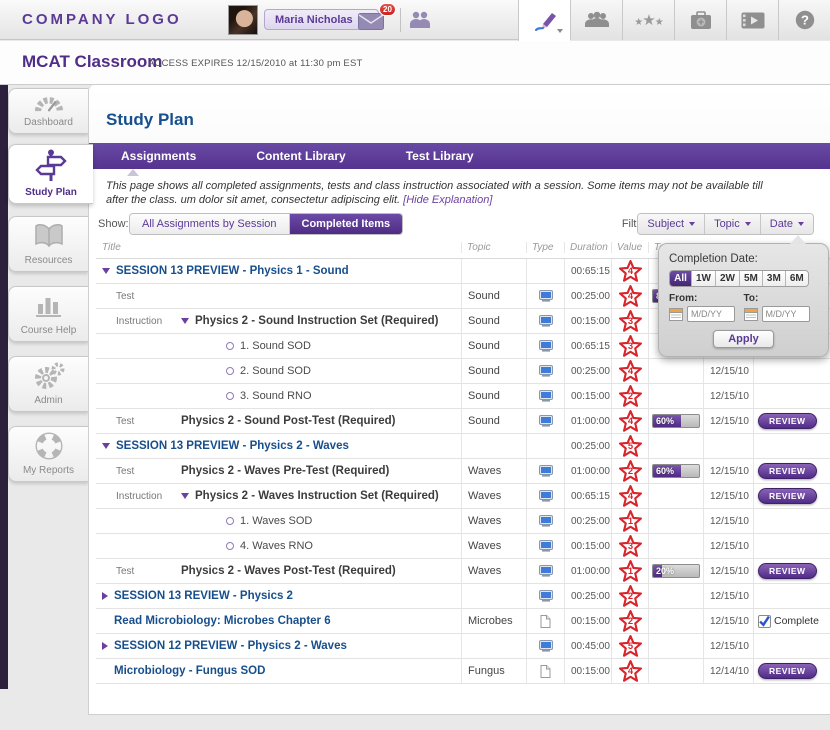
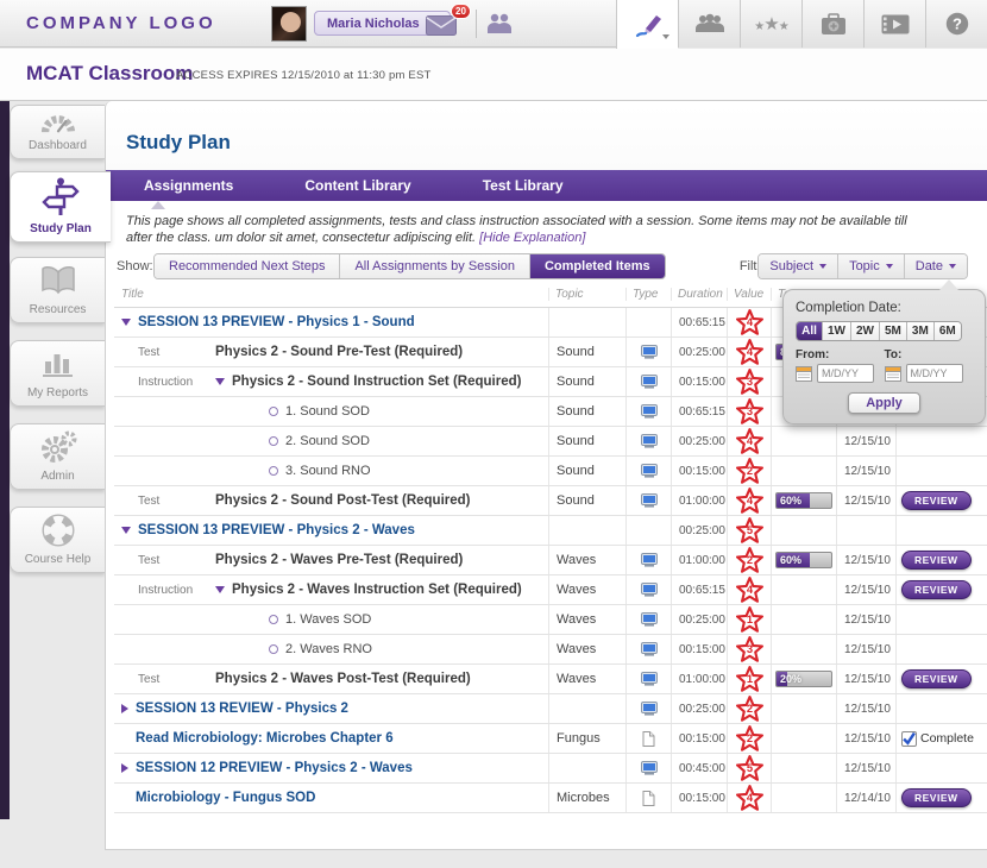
  COMPANY LOGO
  Maria Nicholas
  20
  ★★★
  ?
  MCAT Classroom
  ACCESS EXPIRES 12/15/2010 at 11:30 pm EST
  Dashboard
  Study Plan
  Resources
- Course Help
+ My Reports
  Admin
- My Reports
+ Course Help
  Study Plan
  Assignments
  Content Library
  Test Library
  This page shows all completed assignments, tests and class instruction associated with a session. Some items may not be available till
  after the class. um dolor sit amet, consectetur adipiscing elit. [Hide Explanation]
  Show:
+ Recommended Next Steps
  All Assignments by Session
  Completed Items
  Subject
  Topic
  Date
  Title
  Topic
  Type
  Duration
  Value
  SESSION 13 PREVIEW - Physics 1 - Sound
  00:65:15
  4
  Test
+ Physics 2 - Sound Pre-Test (Required)
  Sound
  00:25:00
  4
  Instruction
  Physics 2 - Sound Instruction Set (Required)
  Sound
  00:15:00
  3
  1. Sound SOD
  Sound
  00:65:15
  3
  2. Sound SOD
  Sound
  00:25:00
  4
  12/15/10
  3. Sound RNO
  Sound
  00:15:00
  2
  12/15/10
  Test
  Physics 2 - Sound Post-Test (Required)
  Sound
  01:00:00
  4
  60%
  12/15/10
  REVIEW
  SESSION 13 PREVIEW - Physics 2 - Waves
  00:25:00
  5
  Test
  Physics 2 - Waves Pre-Test (Required)
  Waves
  01:00:00
  2
  60%
  12/15/10
  REVIEW
  Instruction
  Physics 2 - Waves Instruction Set (Required)
  Waves
  00:65:15
  4
  12/15/10
  REVIEW
  1. Waves SOD
  Waves
  00:25:00
  1
  12/15/10
- 4. Waves RNO
+ 2. Waves RNO
  Waves
  00:15:00
  3
  12/15/10
  Test
  Physics 2 - Waves Post-Test (Required)
  Waves
  01:00:00
  1
  20%
  12/15/10
  REVIEW
  SESSION 13 REVIEW - Physics 2
  00:25:00
  2
  12/15/10
  Read Microbiology: Microbes Chapter 6
- Microbes
+ Fungus
  00:15:00
  2
  12/15/10
  Complete
  SESSION 12 PREVIEW - Physics 2 - Waves
  00:45:00
  5
  12/15/10
  Microbiology - Fungus SOD
- Fungus
+ Microbes
  00:15:00
  4
  12/14/10
  REVIEW
  Completion Date:
  All
  1W
  2W
  5M
  3M
  6M
  From:
  M/D/YY
  To:
  M/D/YY
  Apply
